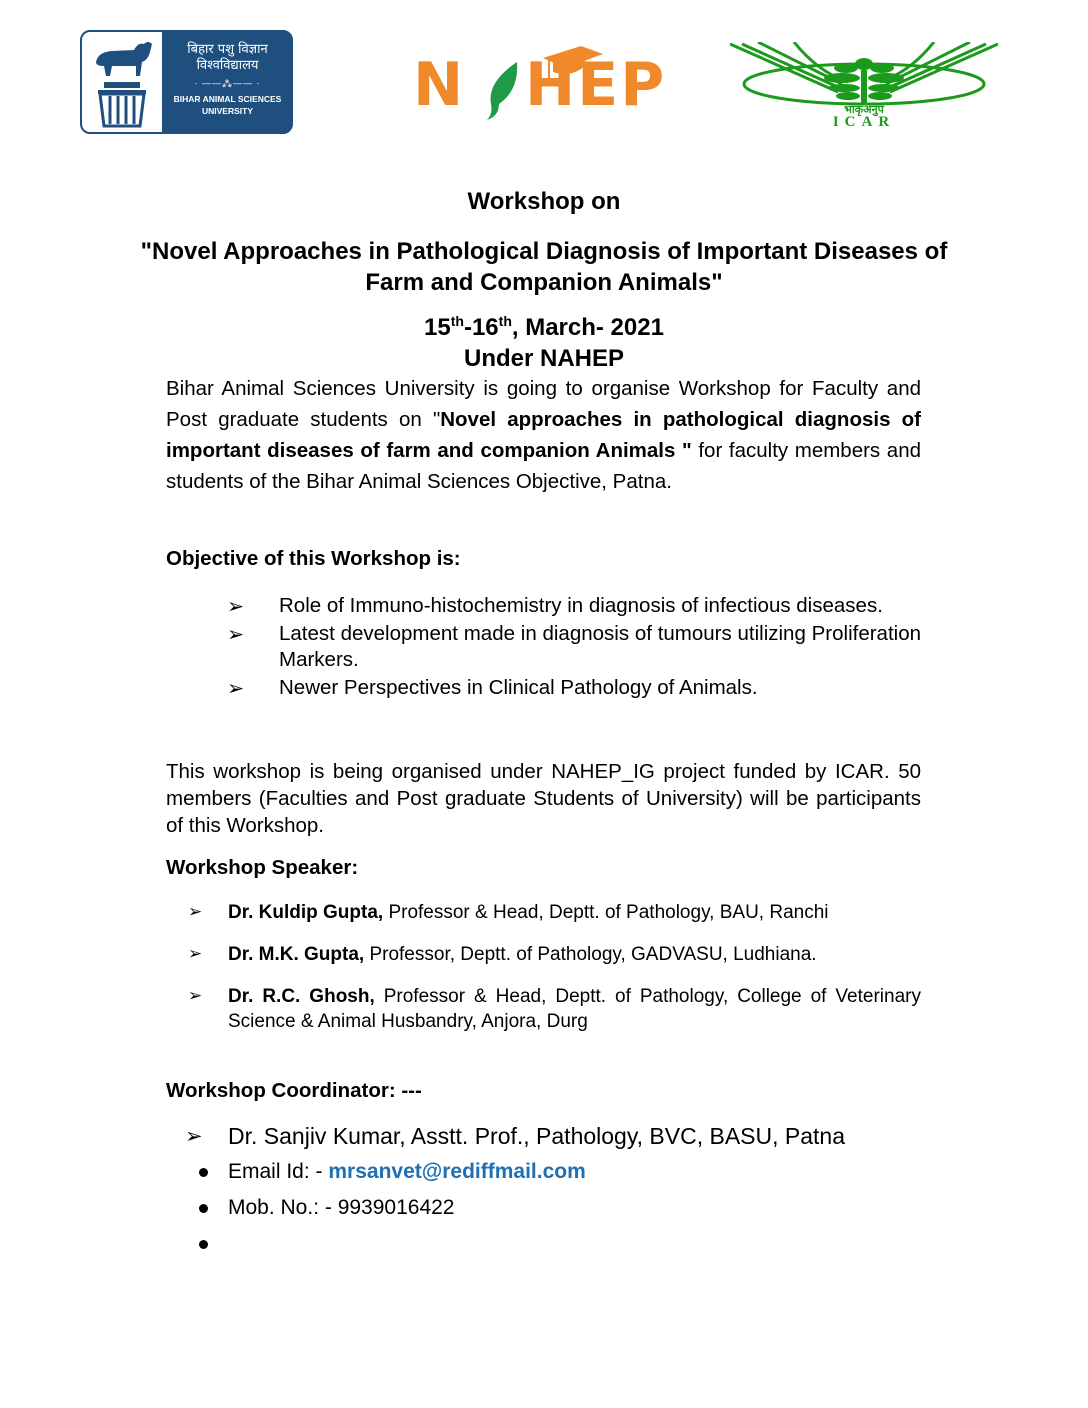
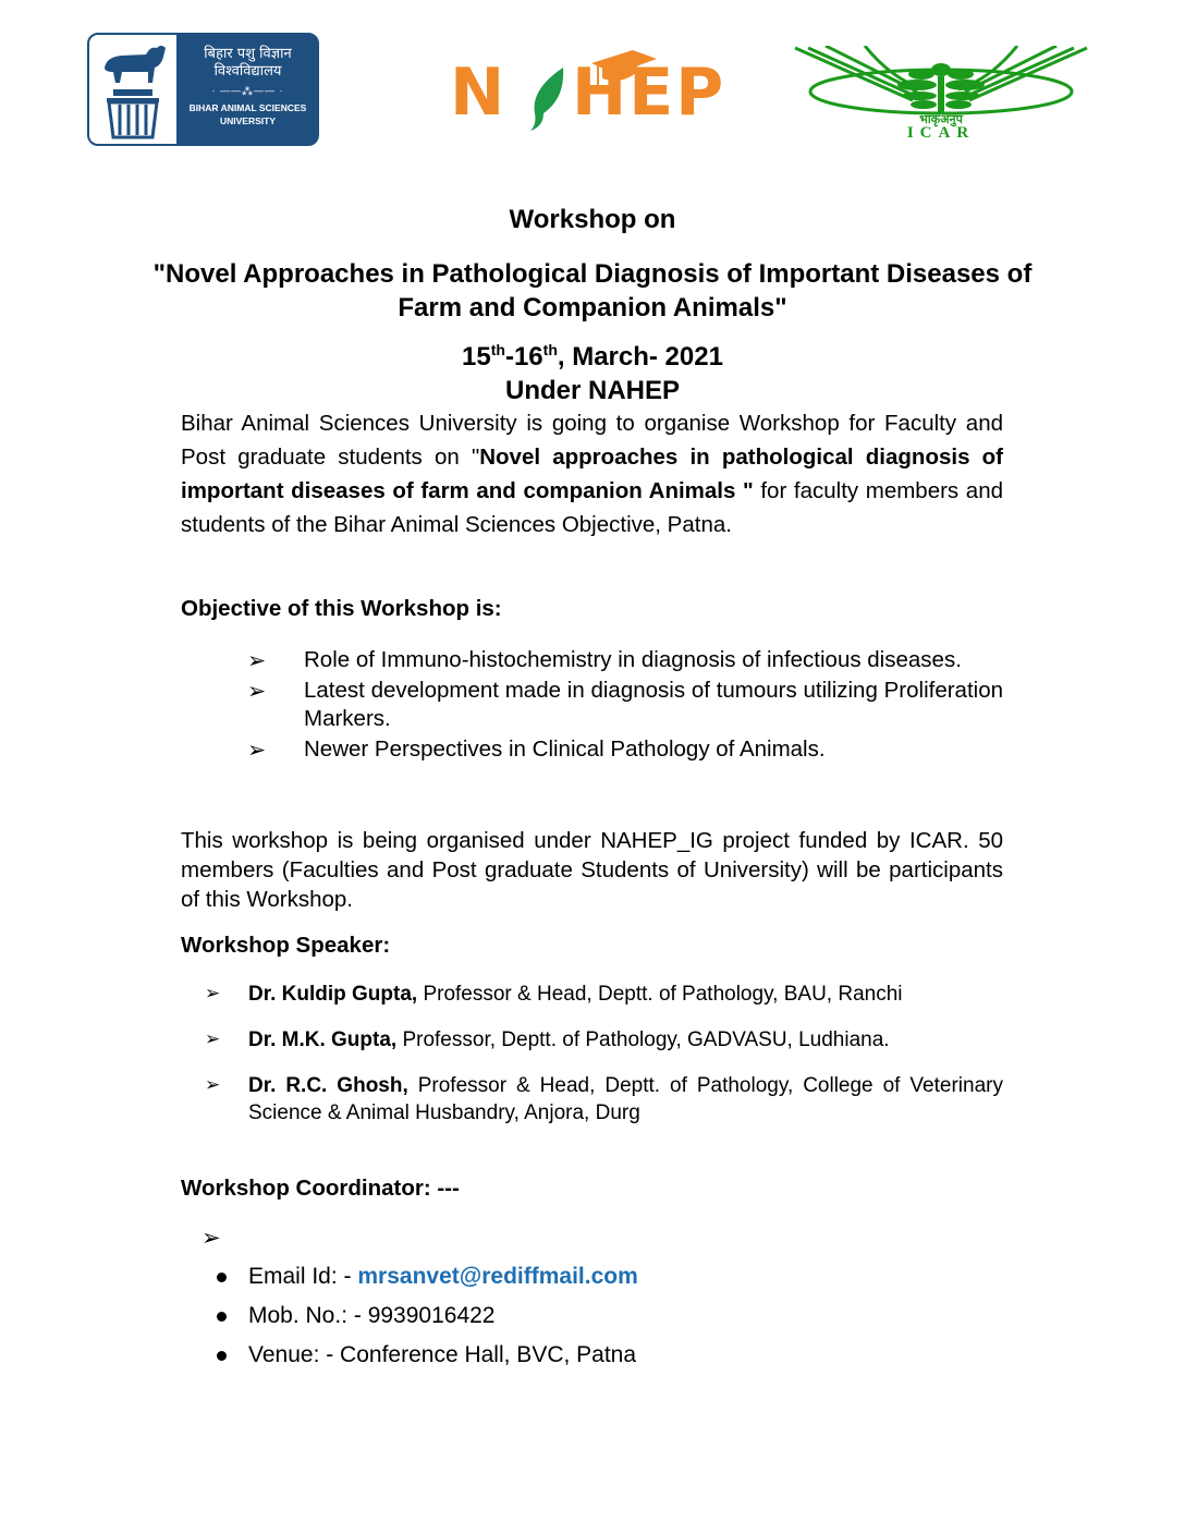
  बिहार पशु विज्ञान
  विश्वविद्यालय
  · ——⁂—— ·
  BIHAR ANIMAL SCIENCES
  UNIVERSITY
  N
  भाकृअनुप
  ICAR
  Workshop on
  "Novel Approaches in Pathological Diagnosis of Important Diseases of Farm and Companion Animals"
  15th-16th, March- 2021
  Under NAHEP
  Bihar Animal Sciences University is going to organise Workshop for Faculty and Post graduate students on "Novel approaches in pathological diagnosis of important diseases of farm and companion Animals " for faculty members and students of the Bihar Animal Sciences Objective, Patna.
  Objective of this Workshop is:
  ➢
  Role of Immuno-histochemistry in diagnosis of infectious diseases.
  ➢
  Latest development made in diagnosis of tumours utilizing Proliferation Markers.
  ➢
  Newer Perspectives in Clinical Pathology of Animals.
  This workshop is being organised under NAHEP_IG project funded by ICAR. 50 members (Faculties and Post graduate Students of University) will be participants of this Workshop.
  Workshop Speaker:
  ➢
  Dr. Kuldip Gupta, Professor & Head, Deptt. of Pathology, BAU, Ranchi
  ➢
  Dr. M.K. Gupta, Professor, Deptt. of Pathology, GADVASU, Ludhiana.
  ➢
  Dr. R.C. Ghosh, Professor & Head, Deptt. of Pathology, College of Veterinary Science & Animal Husbandry, Anjora, Durg
  Workshop Coordinator: ---
  ➢
- Dr. Sanjiv Kumar, Asstt. Prof., Pathology, BVC, BASU, Patna
  Email Id: - mrsanvet@rediffmail.com
  Mob. No.: - 9939016422
+ Venue: - Conference Hall, BVC, Patna
